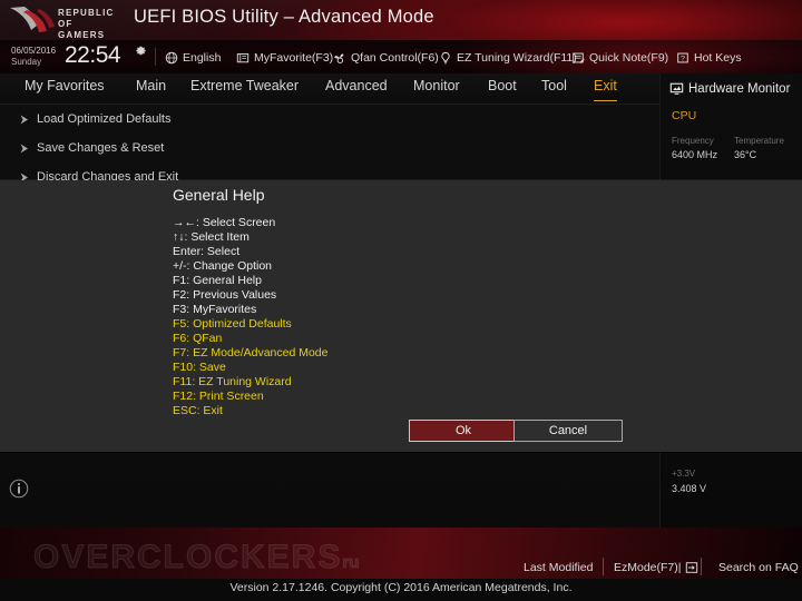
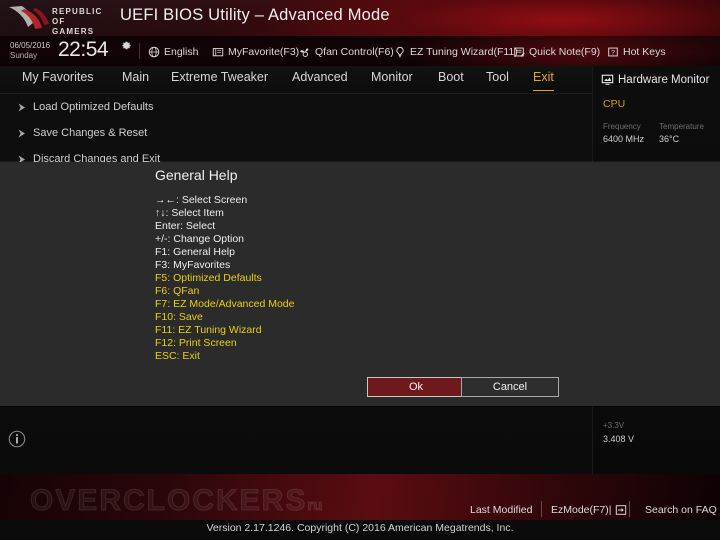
  06/05/2016
  Sunday
  22:54
  English
  MyFavorite(F3)
  Qfan Control(F6)
  EZ Tuning Wizard(F11)
  Quick Note(F9)
  Hot Keys
  My Favorites
  Main
  Extreme Tweaker
  Advanced
  Monitor
  Boot
  Tool
  Exit
  Load Optimized Defaults
  Save Changes & Reset
  Discard Changes and Exit
  Hardware Monitor
  CPU
  Frequency
  Temperature
  6400 MHz
  36°C
  +3.3V
  3.408 V
  OVERCLOCKERSru
  Last Modified
  EzMode(F7)|
  Search on FAQ
  Version 2.17.1246. Copyright (C) 2016 American Megatrends, Inc.
  General Help
  →←: Select Screen
  ↑↓: Select Item
  Enter: Select
  +/-: Change Option
  F1: General Help
- F2: Previous Values
  F3: MyFavorites
  F5: Optimized Defaults
  F6: QFan
  F7: EZ Mode/Advanced Mode
  F10: Save
  F11: EZ Tuning Wizard
  F12: Print Screen
  ESC: Exit
  Ok
  Cancel
